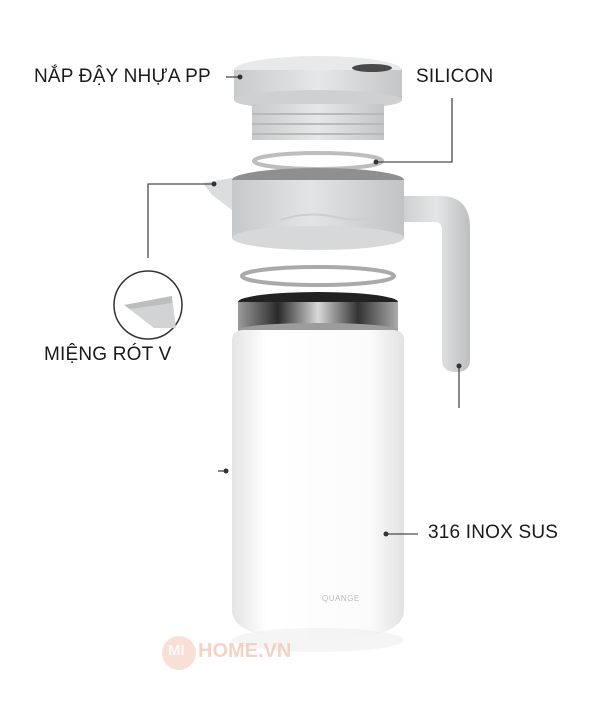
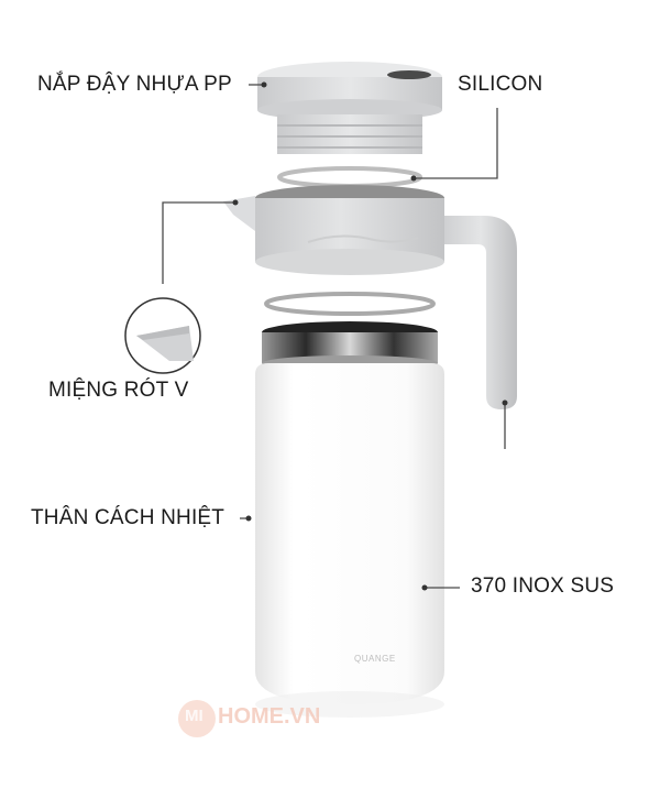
  NẮP ĐẬY NHỰA PP
  SILICON
  MIỆNG RÓT V
+ THÂN CÁCH NHIỆT
- 316 INOX SUS
+ 370 INOX SUS
  QUANGE
  MI
  HOME.VN
